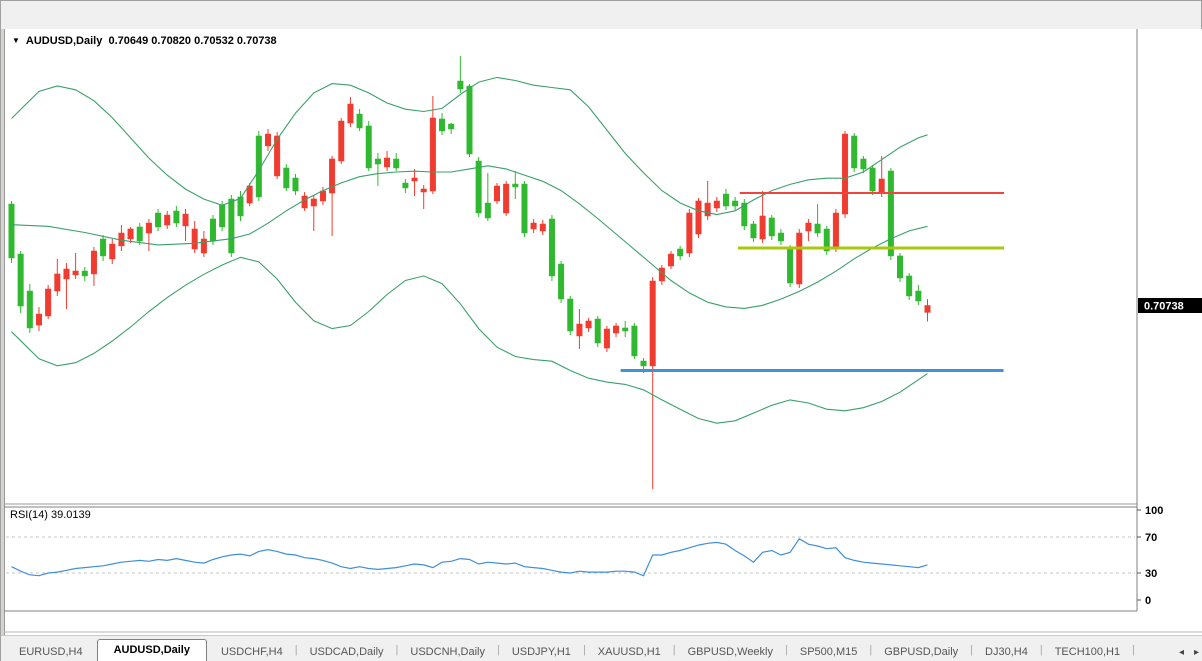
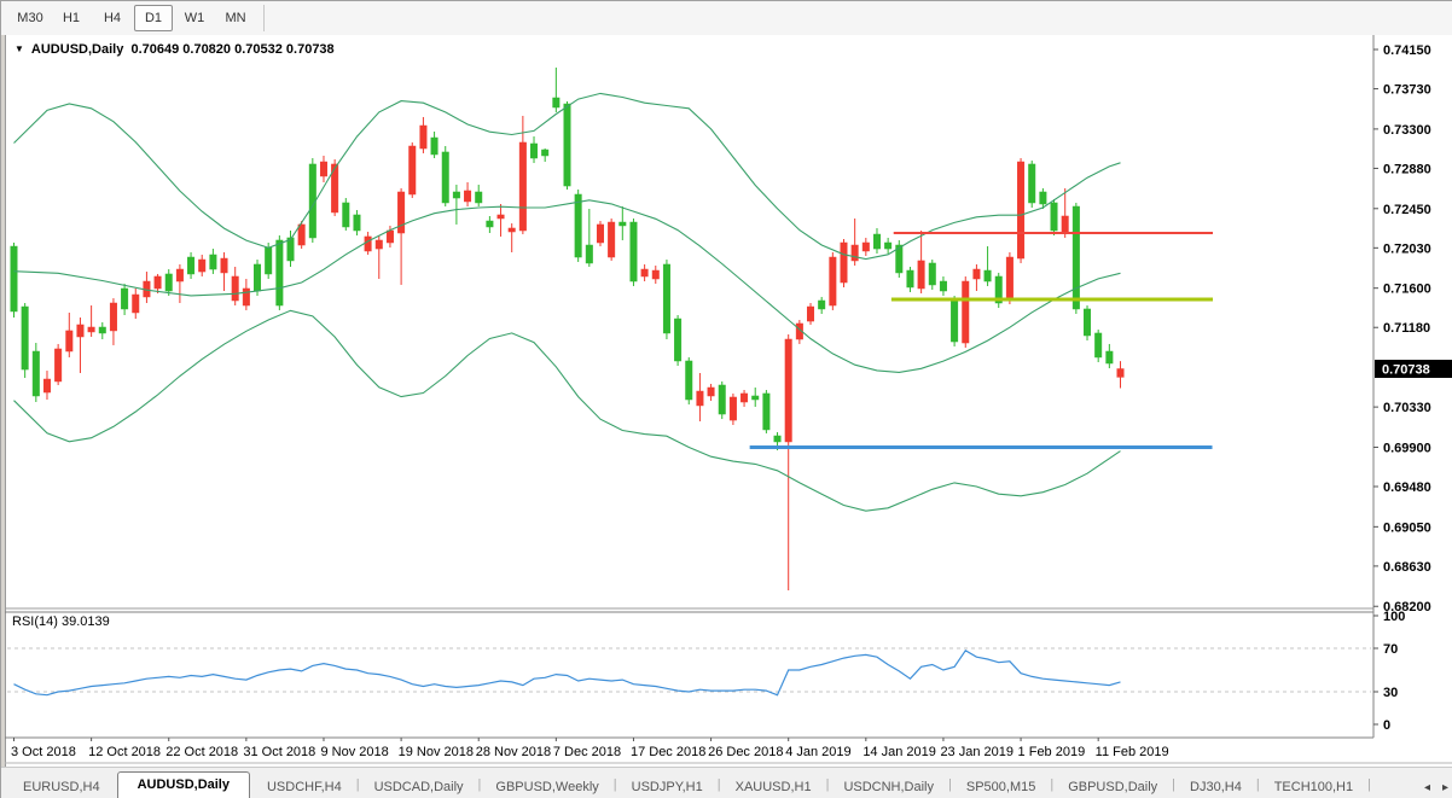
+ M30
+ H1
+ H4
+ D1
+ W1
+ MN
+ 0.74150
+ 0.73730
+ 0.73300
+ 0.72880
+ 0.72450
+ 0.72030
+ 0.71600
+ 0.71180
+ 0.70330
+ 0.69900
+ 0.69480
+ 0.69050
+ 0.68630
+ 0.68200
  0.70738
  100
  70
  30
  0
+ 3 Oct 2018
+ 12 Oct 2018
+ 22 Oct 2018
+ 31 Oct 2018
+ 9 Nov 2018
+ 19 Nov 2018
+ 28 Nov 2018
+ 7 Dec 2018
+ 17 Dec 2018
+ 26 Dec 2018
+ 4 Jan 2019
+ 14 Jan 2019
+ 23 Jan 2019
+ 1 Feb 2019
+ 11 Feb 2019
  ▼ AUDUSD,Daily 0.70649 0.70820 0.70532 0.70738
  RSI(14) 39.0139
  EURUSD,H4
  AUDUSD,Daily
  USDCHF,H4
  |
  USDCAD,Daily
  |
- USDCNH,Daily
+ GBPUSD,Weekly
  |
  USDJPY,H1
  |
  XAUUSD,H1
  |
- GBPUSD,Weekly
+ USDCNH,Daily
  |
  SP500,M15
  |
  GBPUSD,Daily
  |
  DJ30,H4
  |
  TECH100,H1
  |
  ◂
  ▸
